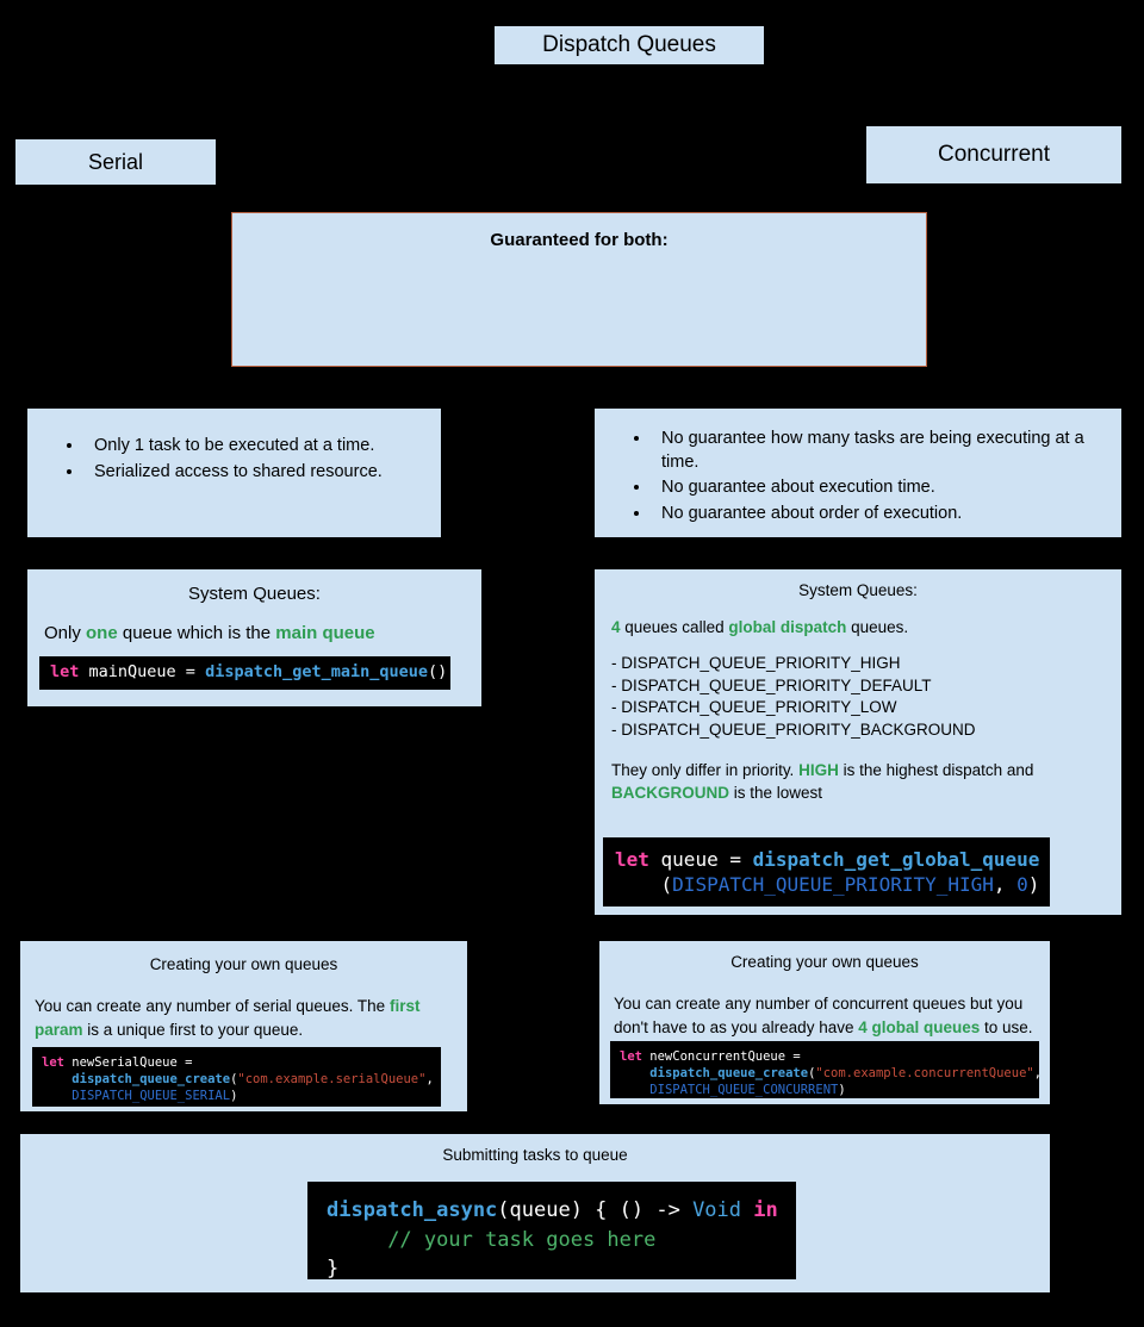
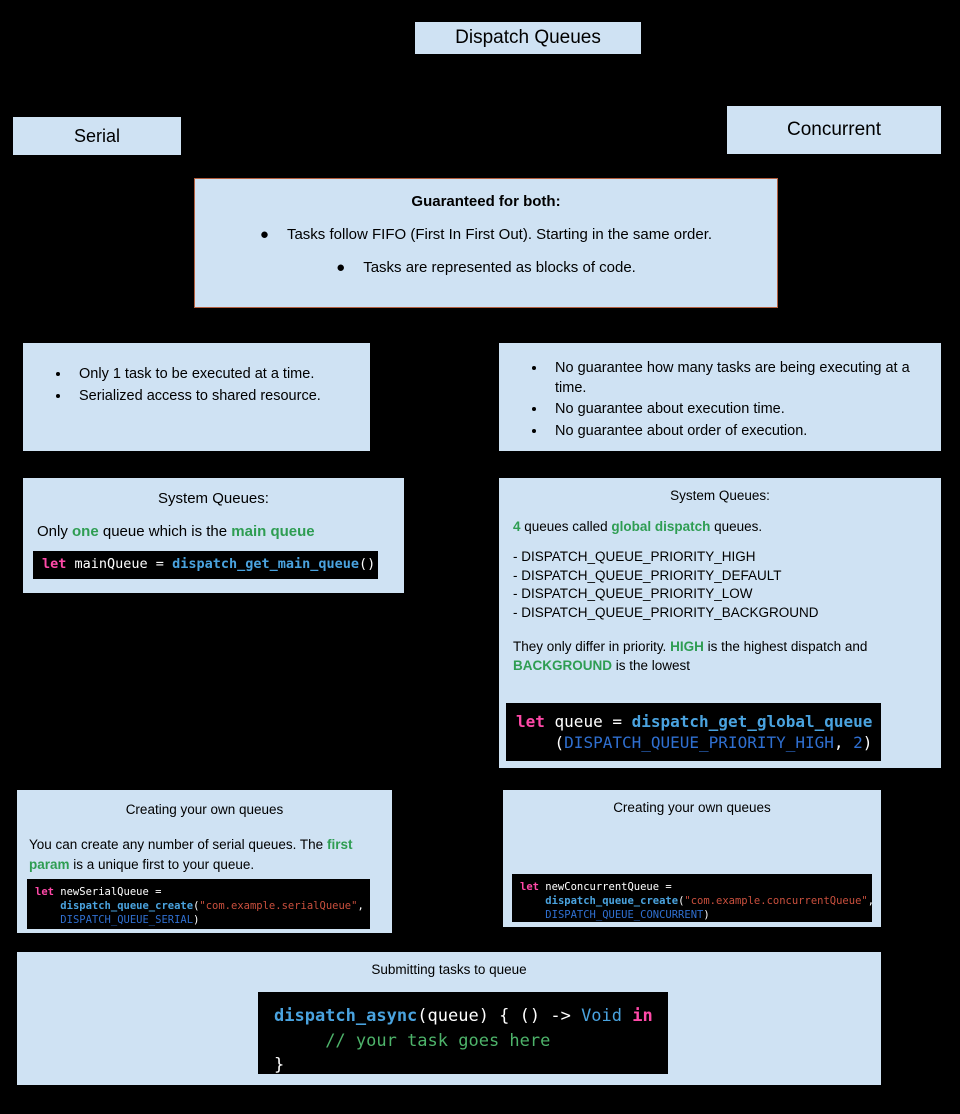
  Dispatch Queues
  Serial
  Concurrent
  Guaranteed for both:
+ ● Tasks follow FIFO (First In First Out). Starting in the same order.
+ ● Tasks are represented as blocks of code.
  Only 1 task to be executed at a time.
  Serialized access to shared resource.
  No guarantee how many tasks are being executing at a time.
  No guarantee about execution time.
  No guarantee about order of execution.
  System Queues:
  Only one queue which is the main queue
  let mainQueue = dispatch_get_main_queue()
  System Queues:
  4 queues called global dispatch queues.
  - DISPATCH_QUEUE_PRIORITY_HIGH
  - DISPATCH_QUEUE_PRIORITY_DEFAULT
  - DISPATCH_QUEUE_PRIORITY_LOW
  - DISPATCH_QUEUE_PRIORITY_BACKGROUND
  They only differ in priority. HIGH is the highest dispatch and BACKGROUND is the lowest
  let queue = dispatch_get_global_queue
- (DISPATCH_QUEUE_PRIORITY_HIGH, 0)
+ (DISPATCH_QUEUE_PRIORITY_HIGH, 2)
  Creating your own queues
  You can create any number of serial queues. The first param is a unique first to your queue.
  let newSerialQueue =
  dispatch_queue_create("com.example.serialQueue",
  DISPATCH_QUEUE_SERIAL)
  Creating your own queues
- You can create any number of concurrent queues but you don't have to as you already have 4 global queues to use.
  let newConcurrentQueue =
  dispatch_queue_create("com.example.concurrentQueue",
  DISPATCH_QUEUE_CONCURRENT)
  Submitting tasks to queue
  dispatch_async(queue) { () -> Void in
  // your task goes here
  }
